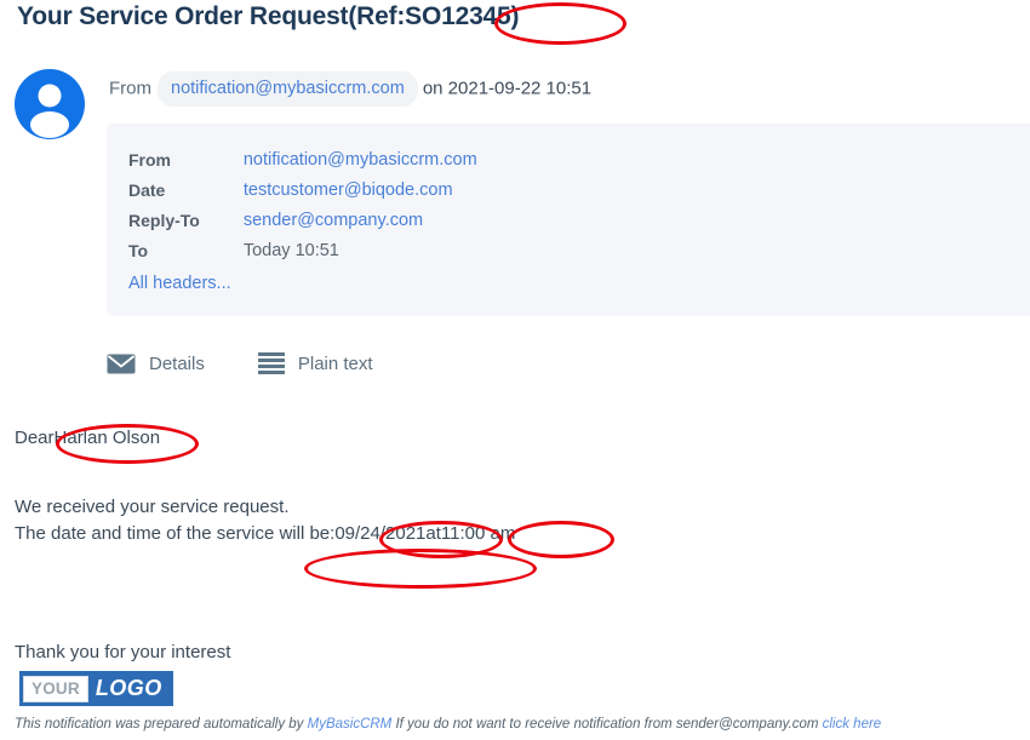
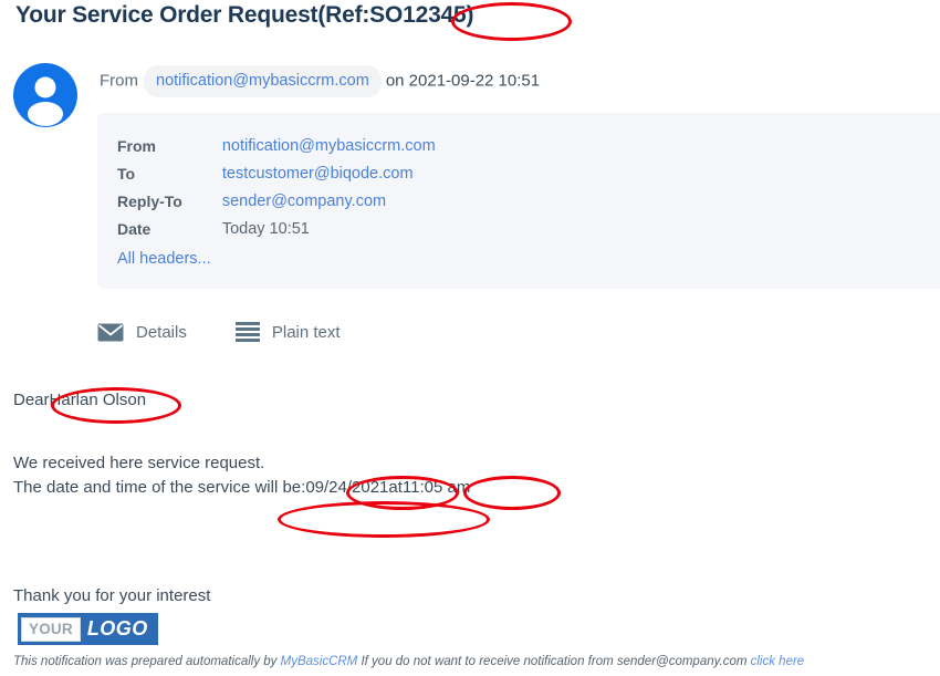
  Your Service Order Request(Ref:SO12345)
  From notification@mybasiccrm.com on 2021-09-22 10:51
  From	notification@mybasiccrm.com
- Date	testcustomer@biqode.com
+ To	testcustomer@biqode.com
  Reply-To	sender@company.com
- To	Today 10:51
+ Date	Today 10:51
  All headers...
  Details
  Plain text
  DearHarlan Olson
- We received your service request.
+ We received here service request.
- The date and time of the service will be:09/24/2021at11:00 am
+ The date and time of the service will be:09/24/2021at11:05 am
  Thank you for your interest
  YOUR
  LOGO
  This notification was prepared automatically by MyBasicCRM If you do not want to receive notification from sender@company.com click here
